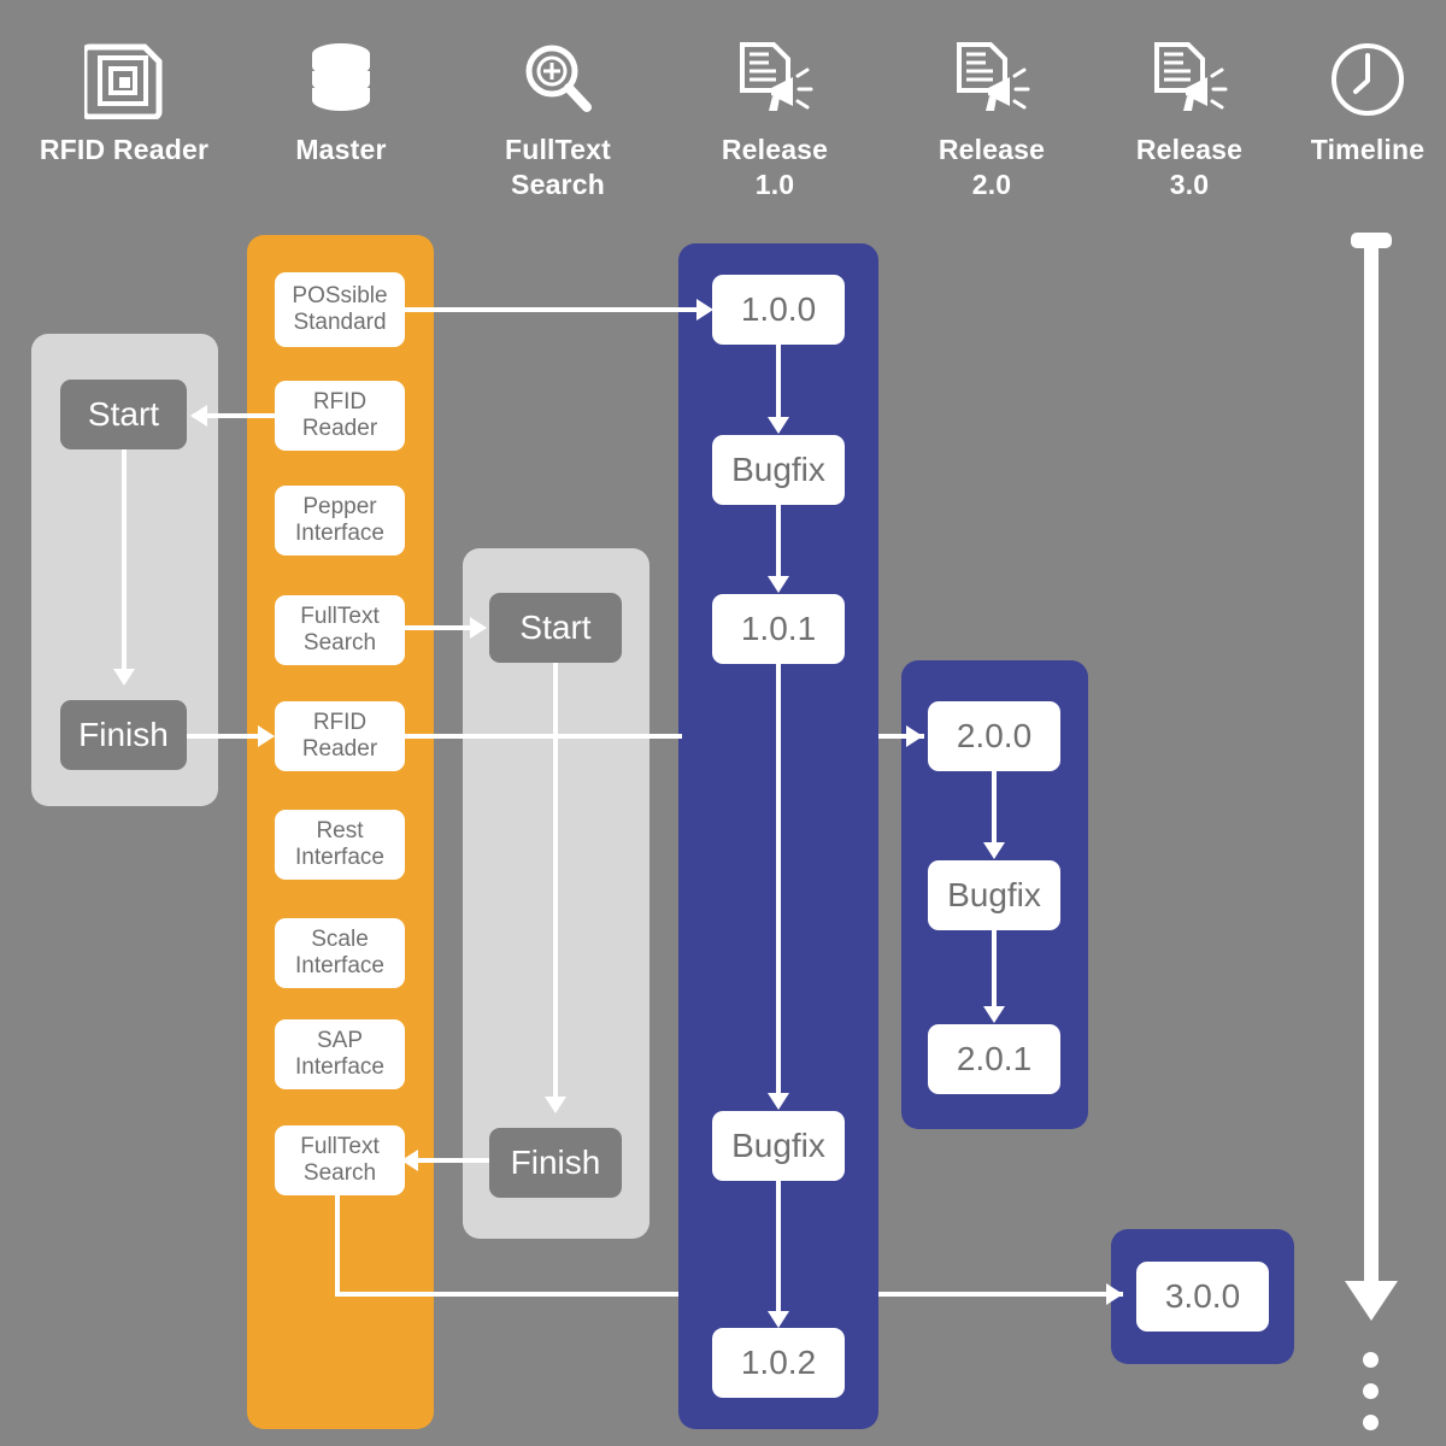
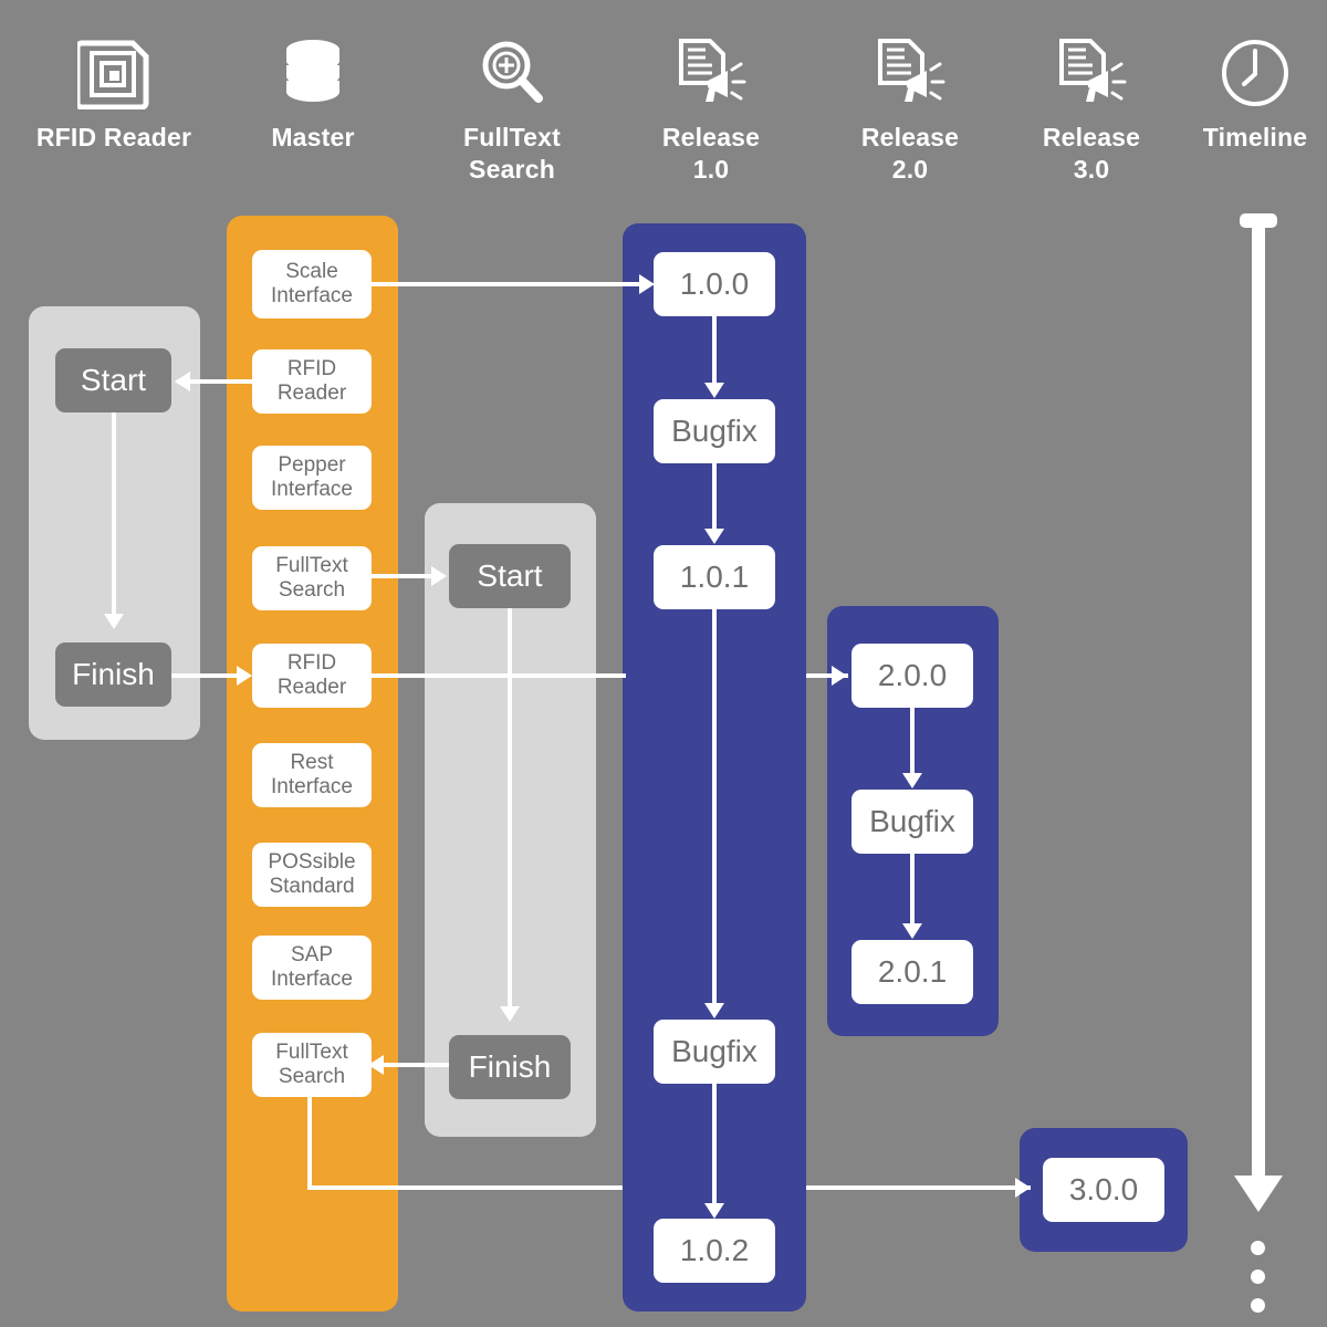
  RFID Reader
  Master
  FullText
  Search
  Release
  1.0
  Release
  2.0
  Release
  3.0
  Timeline
  Start
  Finish
- POSsible Standard
+ Scale Interface
  RFID Reader
  Pepper Interface
  FullText Search
  RFID Reader
  Rest Interface
- Scale Interface
+ POSsible Standard
  SAP Interface
  FullText Search
  Start
  Finish
  1.0.0
  Bugfix
  1.0.1
  Bugfix
  1.0.2
  2.0.0
  Bugfix
  2.0.1
  3.0.0
